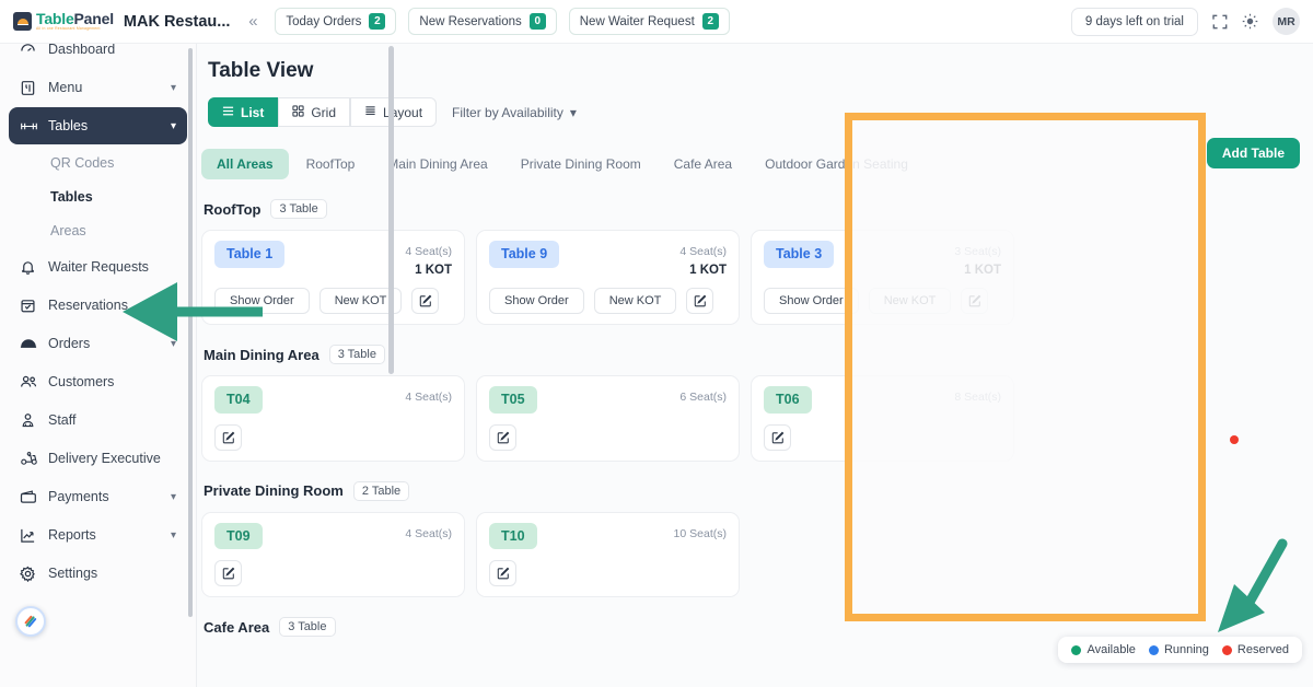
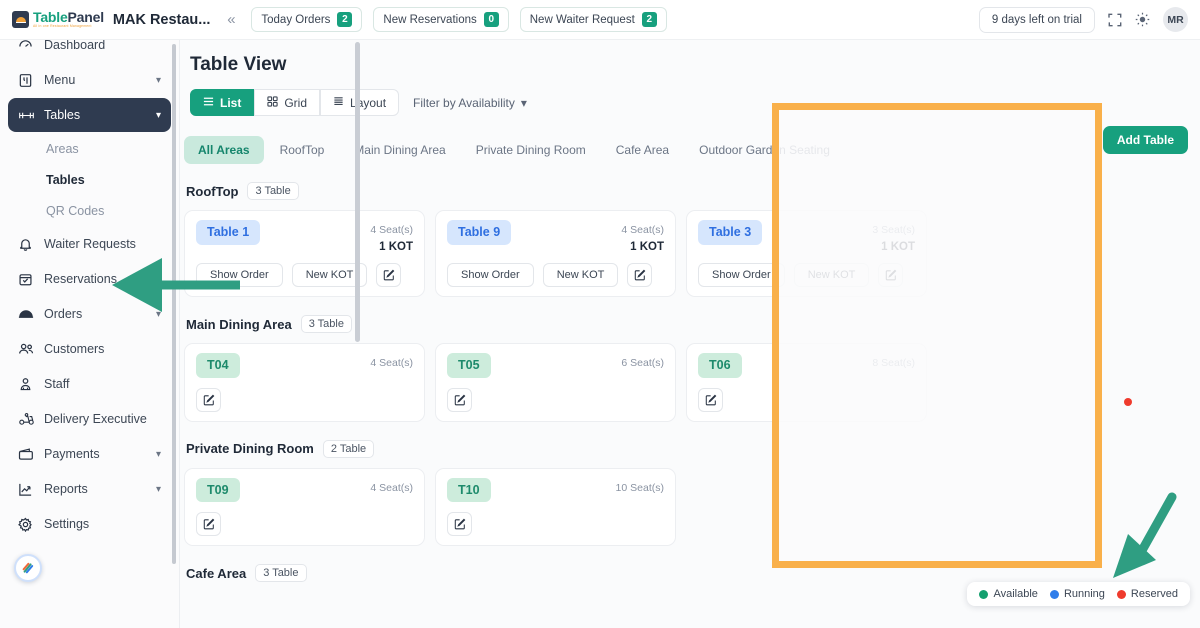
  TablePanel
  MAK Restau...
  «
  Today Orders
  2
  New Reservations
  0
  New Waiter Request
  2
  9 days left on trial
  MR
  Dashboard
  Menu
  ▾
  Tables
  ▾
- QR Codes
+ Areas
  Tables
- Areas
+ QR Codes
  Waiter Requests
  Reservations
  Orders
  ▾
  Customers
  Staff
  Delivery Executive
  Payments
  ▾
  Reports
  ▾
  Settings
  Table View
  List
  Grid
  Layout
  Filter by Availability
  ▾
  Add Table
  All Areas
  RoofTop
  ain Dining Area
  Private Dining Room
  Cafe Area
  Outdoor Garden Seating
  RoofTop
  3 Table
  Table 1
  4 Seat(s)
  1 KOT
  Show Order
  New KOT
  Table 9
  4 Seat(s)
  1 KOT
  Show Order
  New KOT
  Table 3
  1 KOT
  Show Order
  New KOT
  Main Dining Area
  3 Table
  T04
  4 Seat(s)
  T05
  6 Seat(s)
  T06
  Private Dining Room
  2 Table
  T09
  4 Seat(s)
  T10
  10 Seat(s)
  Cafe Area
  3 Table
  Available
  Running
  Reserved
